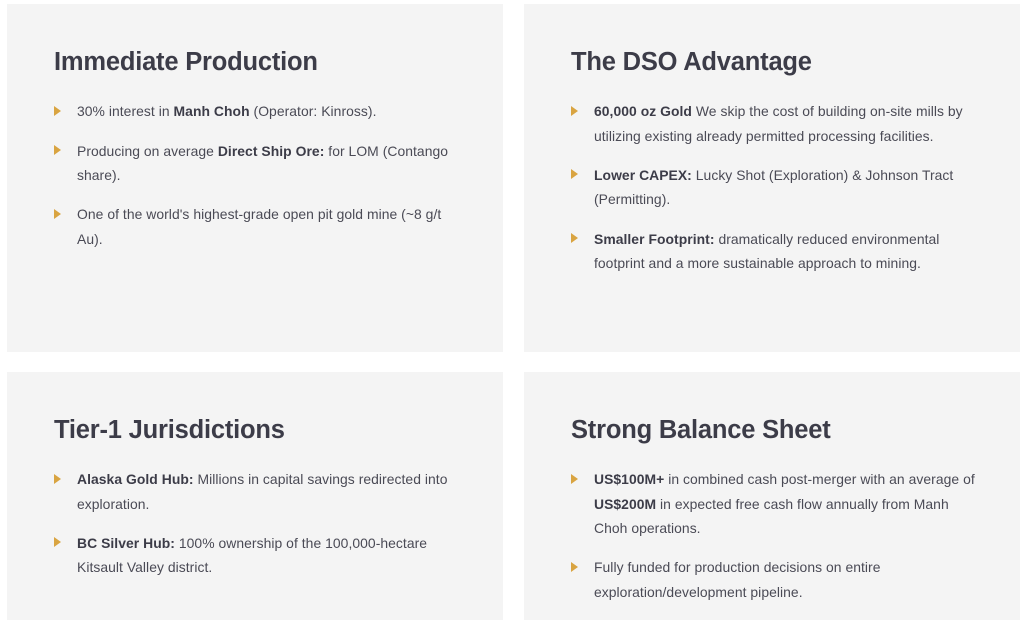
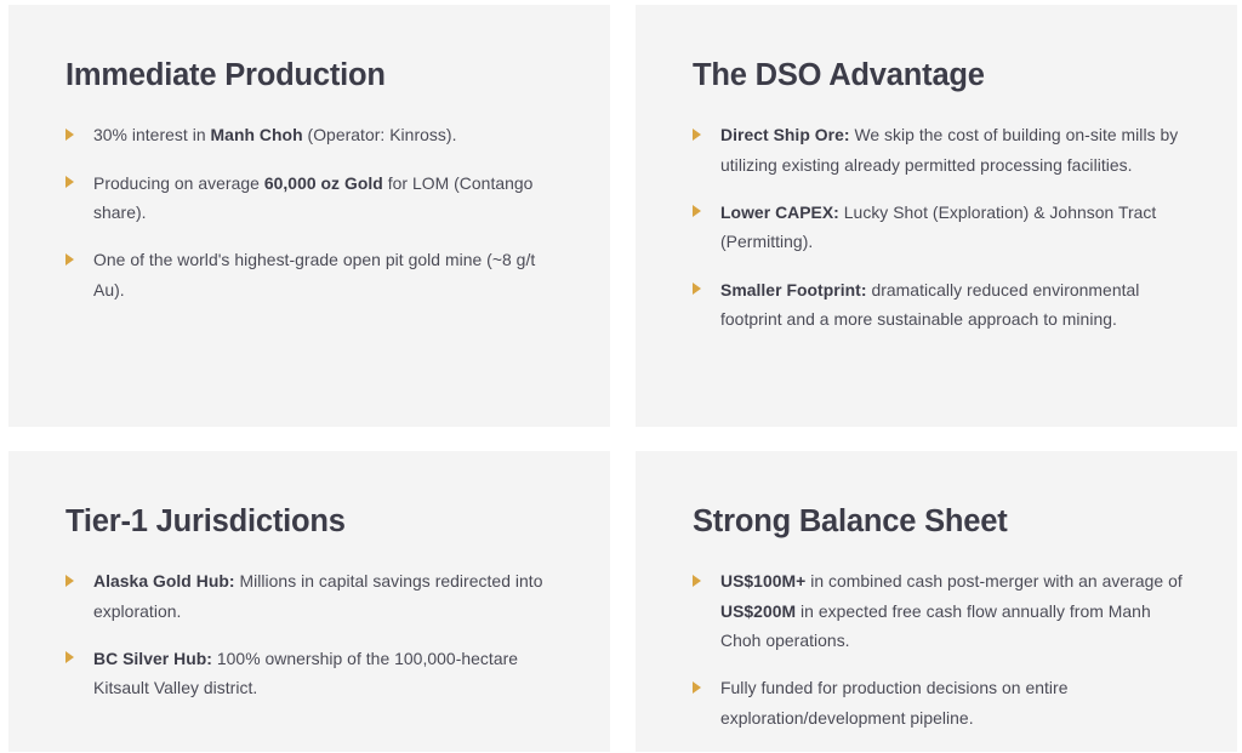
  Immediate Production
  30% interest in Manh Choh (Operator: Kinross).
- Producing on average Direct Ship Ore: for LOM (Contango share).
+ Producing on average 60,000 oz Gold for LOM (Contango share).
  One of the world's highest-grade open pit gold mine (~8 g/t Au).
  The DSO Advantage
- 60,000 oz Gold We skip the cost of building on-site mills by utilizing existing already permitted processing facilities.
+ Direct Ship Ore: We skip the cost of building on-site mills by utilizing existing already permitted processing facilities.
  Lower CAPEX: Lucky Shot (Exploration) & Johnson Tract (Permitting).
  Smaller Footprint: dramatically reduced environmental footprint and a more sustainable approach to mining.
  Tier-1 Jurisdictions
  Alaska Gold Hub: Millions in capital savings redirected into exploration.
  BC Silver Hub: 100% ownership of the 100,000-hectare Kitsault Valley district.
  Strong Balance Sheet
  US$100M+ in combined cash post-merger with an average of US$200M in expected free cash flow annually from Manh Choh operations.
  Fully funded for production decisions on entire exploration/development pipeline.
